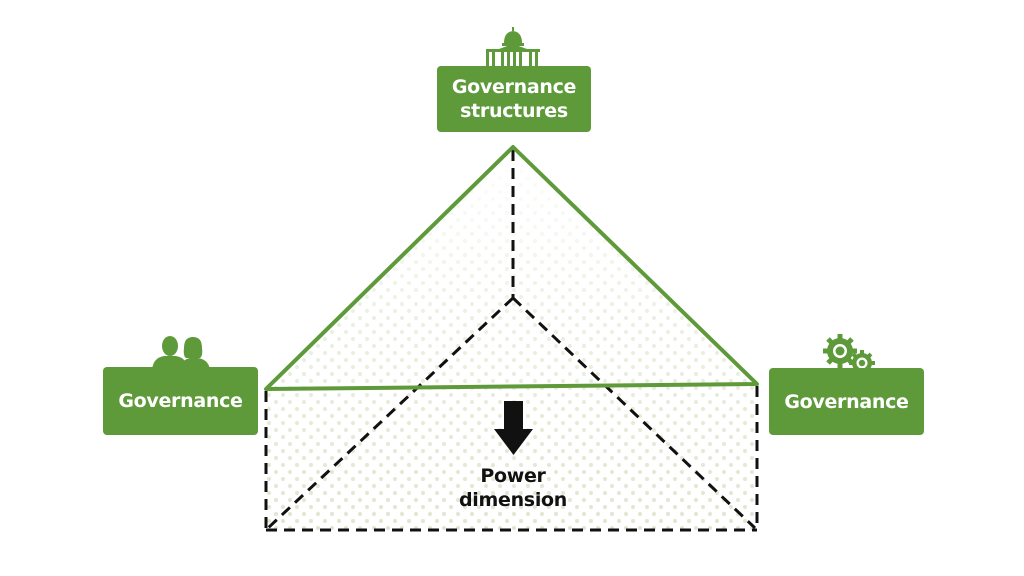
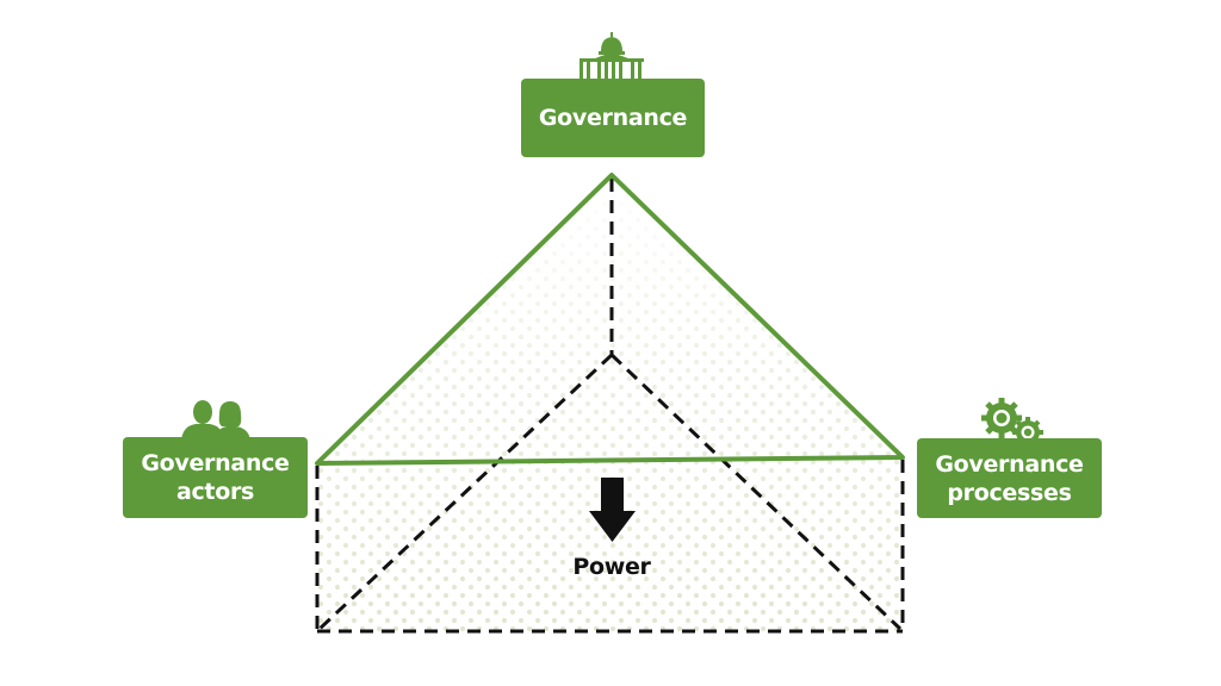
  Governance
- structures
  Governance
+ actors
  Governance
+ processes
  Power
- dimension
